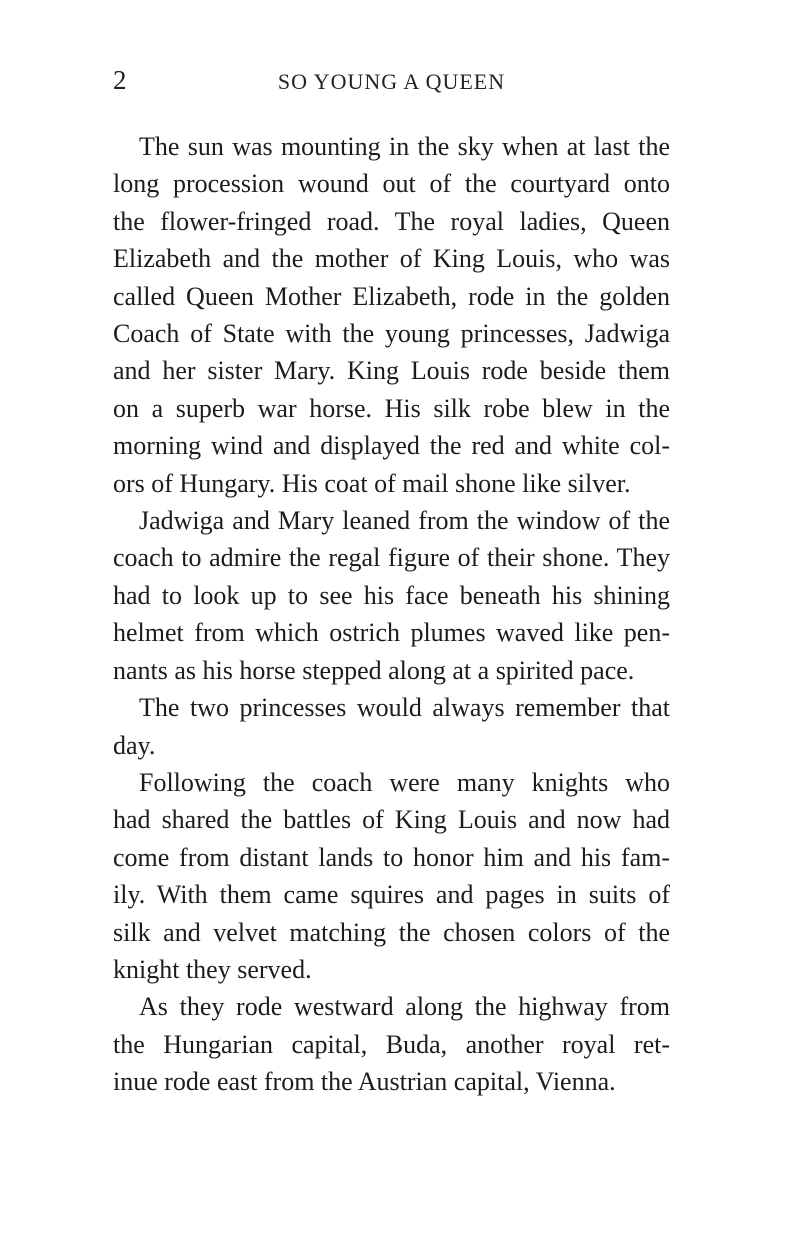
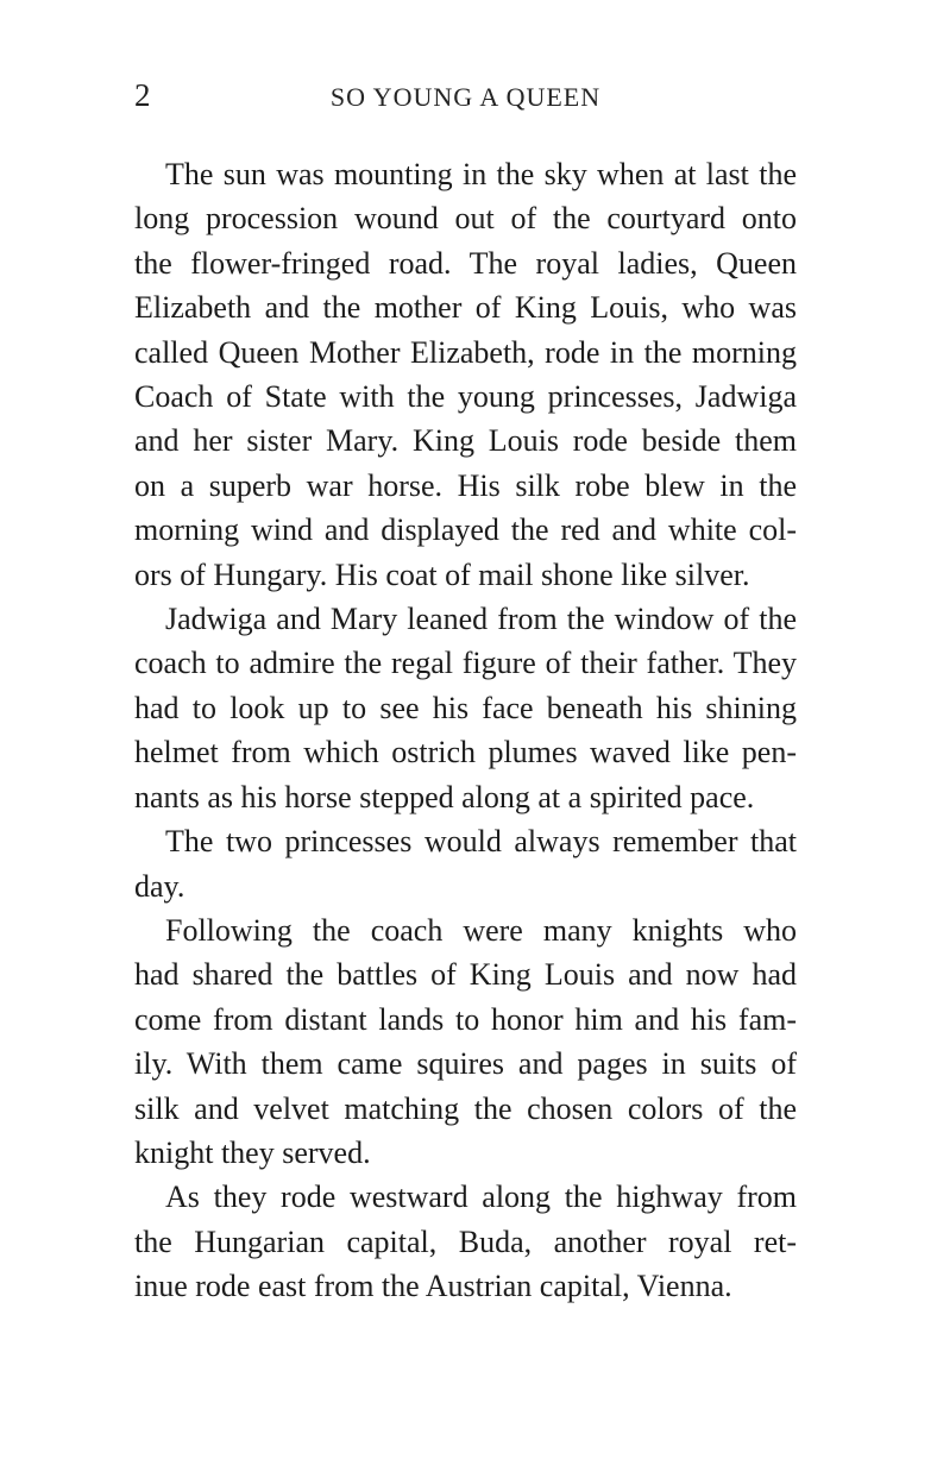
  2
  SO YOUNG A QUEEN
  The sun was mounting in the sky when at last the
  long procession wound out of the courtyard onto
  the flower-fringed road. The royal ladies, Queen
  Elizabeth and the mother of King Louis, who was
- called Queen Mother Elizabeth, rode in the golden
+ called Queen Mother Elizabeth, rode in the morning
  Coach of State with the young princesses, Jadwiga
  and her sister Mary. King Louis rode beside them
  on a superb war horse. His silk robe blew in the
  morning wind and displayed the red and white col-
  ors of Hungary. His coat of mail shone like silver.
  Jadwiga and Mary leaned from the window of the
- coach to admire the regal figure of their shone. They
+ coach to admire the regal figure of their father. They
  had to look up to see his face beneath his shining
  helmet from which ostrich plumes waved like pen-
  nants as his horse stepped along at a spirited pace.
  The two princesses would always remember that
  day.
  Following the coach were many knights who
  had shared the battles of King Louis and now had
  come from distant lands to honor him and his fam-
  ily. With them came squires and pages in suits of
  silk and velvet matching the chosen colors of the
  knight they served.
  As they rode westward along the highway from
  the Hungarian capital, Buda, another royal ret-
  inue rode east from the Austrian capital, Vienna.
